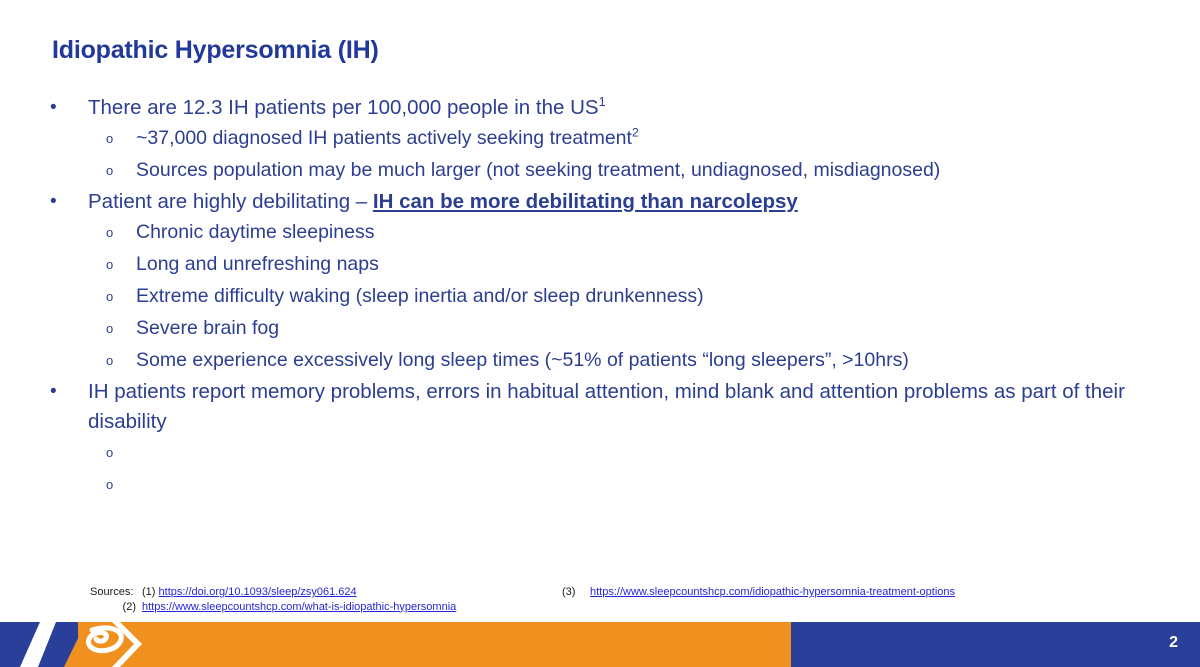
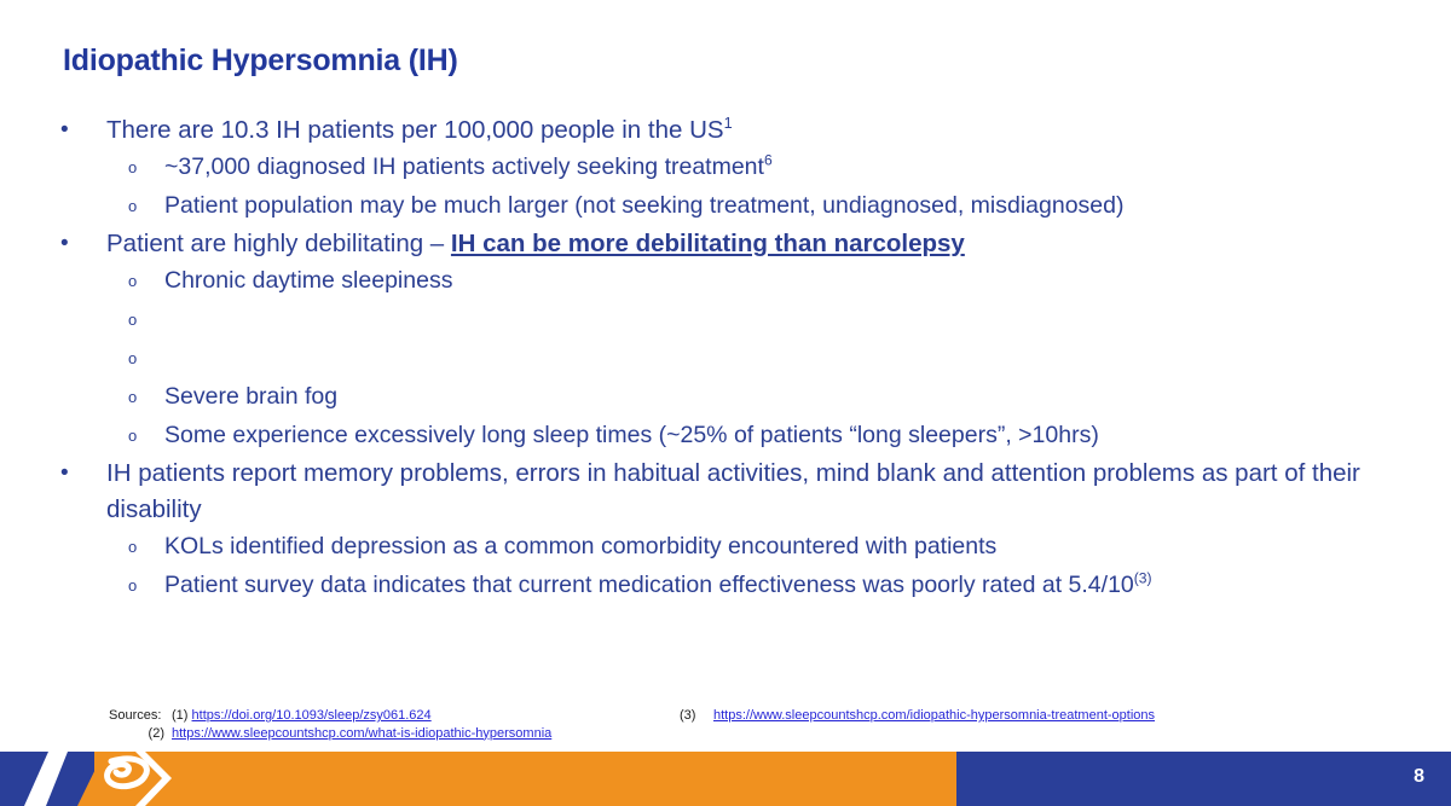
  Idiopathic Hypersomnia (IH)
  •
- There are 12.3 IH patients per 100,000 people in the US1
+ There are 10.3 IH patients per 100,000 people in the US1
  o
- ~37,000 diagnosed IH patients actively seeking treatment2
+ ~37,000 diagnosed IH patients actively seeking treatment6
  o
- Sources population may be much larger (not seeking treatment, undiagnosed, misdiagnosed)
+ Patient population may be much larger (not seeking treatment, undiagnosed, misdiagnosed)
  •
  Patient are highly debilitating – IH can be more debilitating than narcolepsy
  o
  Chronic daytime sleepiness
  o
- Long and unrefreshing naps
  o
- Extreme difficulty waking (sleep inertia and/or sleep drunkenness)
  o
  Severe brain fog
  o
- Some experience excessively long sleep times (~51% of patients “long sleepers”, >10hrs)
+ Some experience excessively long sleep times (~25% of patients “long sleepers”, >10hrs)
  •
- IH patients report memory problems, errors in habitual attention, mind blank and attention problems as part of their disability
+ IH patients report memory problems, errors in habitual activities, mind blank and attention problems as part of their disability
  o
+ KOLs identified depression as a common comorbidity encountered with patients
  o
+ Patient survey data indicates that current medication effectiveness was poorly rated at 5.4/10(3)
  Sources:
  (1) https://doi.org/10.1093/sleep/zsy061.624
  (3)
  https://www.sleepcountshcp.com/idiopathic-hypersomnia-treatment-options
  (2)
  https://www.sleepcountshcp.com/what-is-idiopathic-hypersomnia
- 2
+ 8
